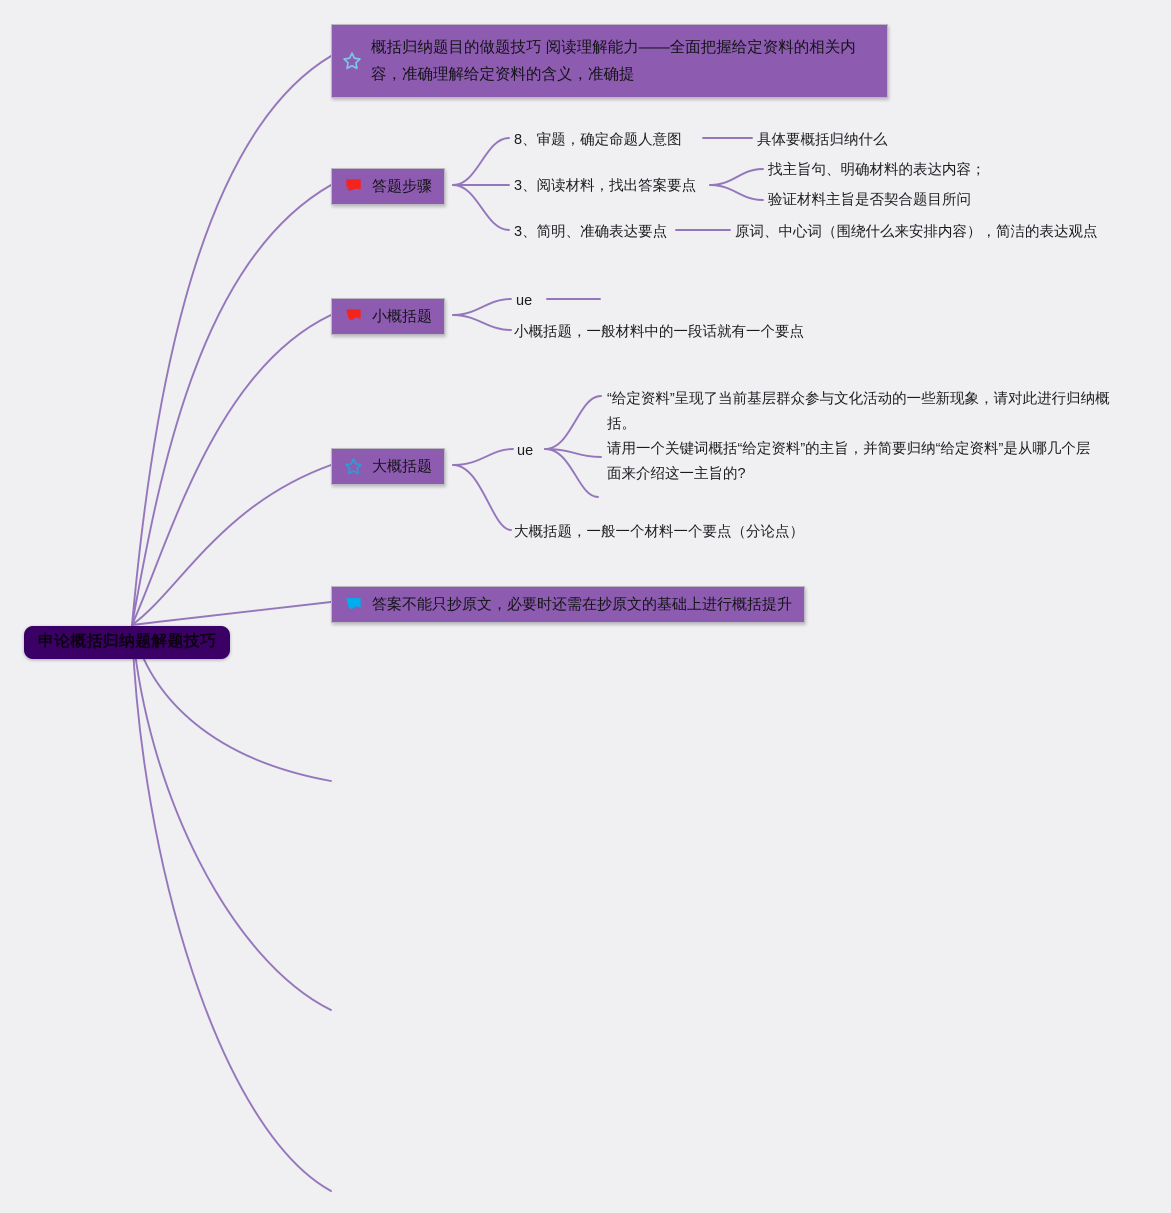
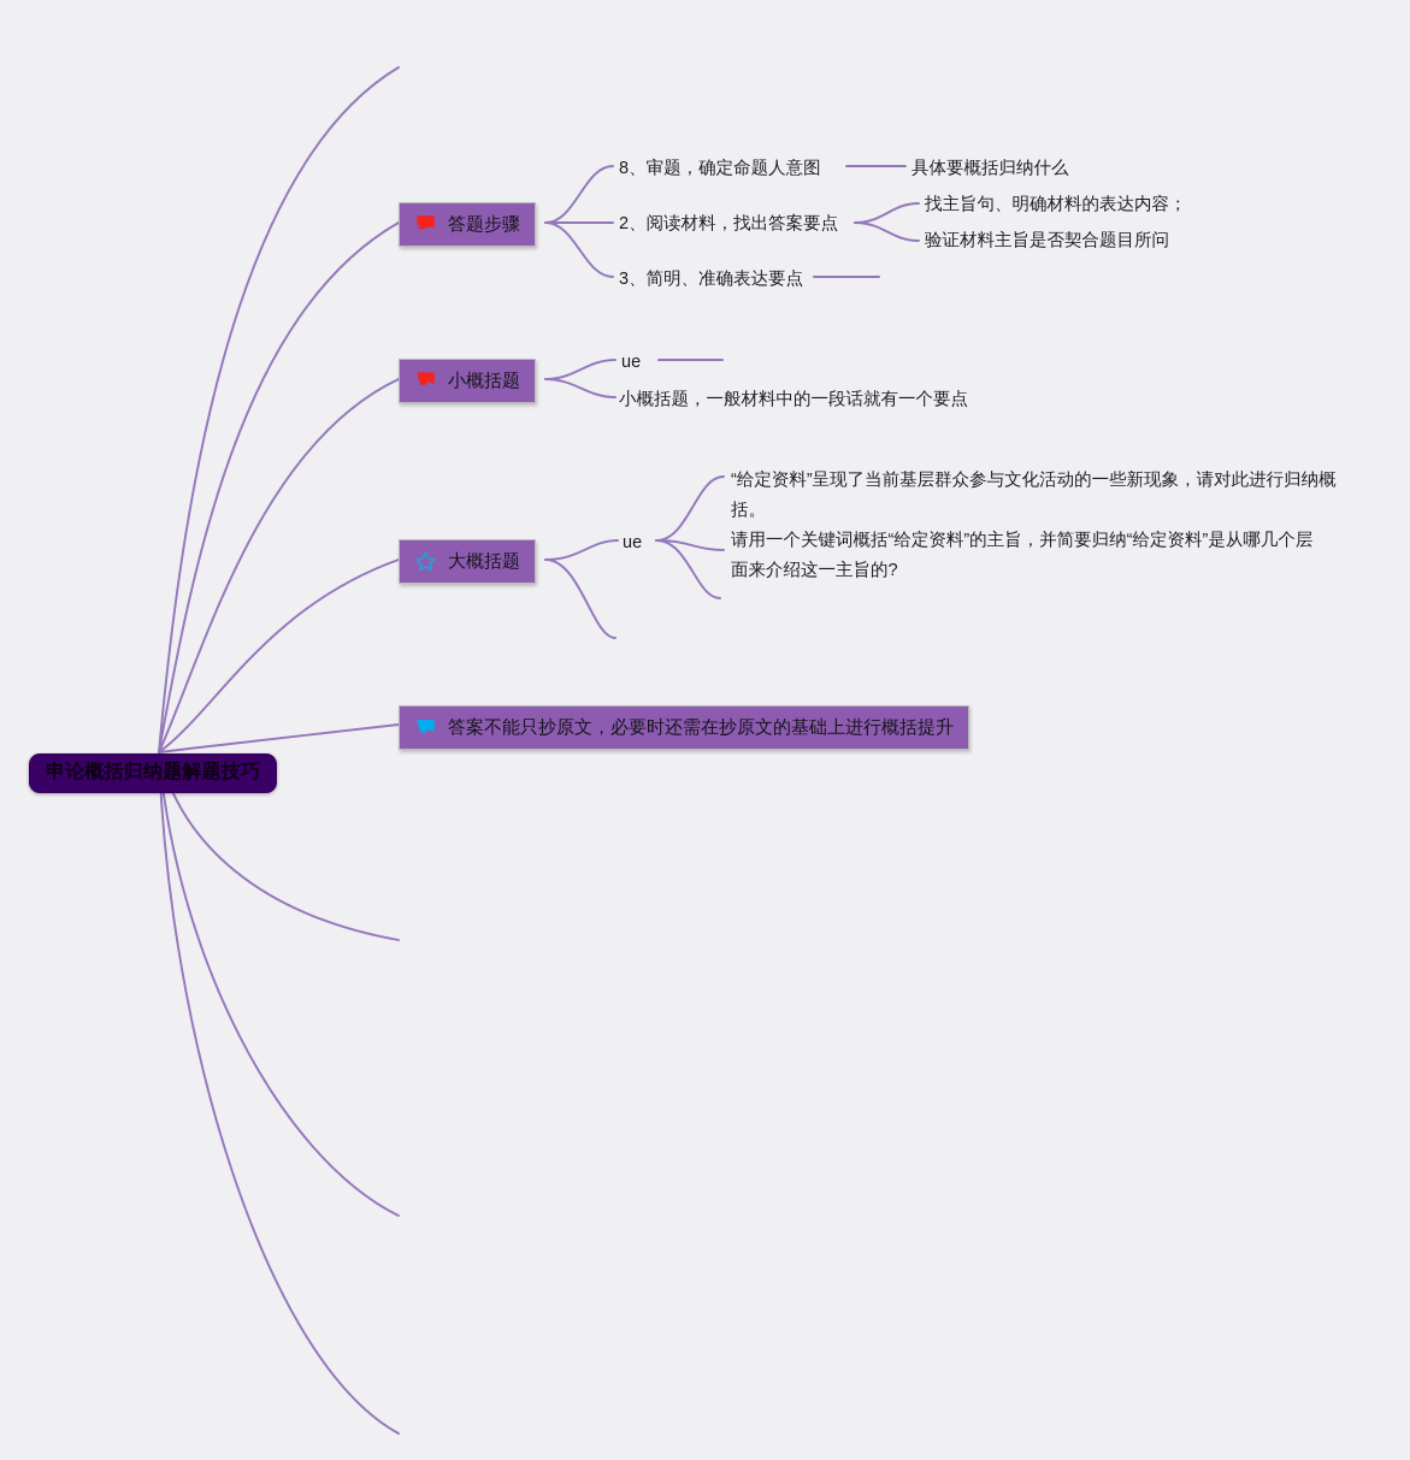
  申论概括归纳题解题技巧
- 概括归纳题目的做题技巧 阅读理解能力——全面把握给定资料的相关内容，准确理解给定资料的含义，准确提
  答题步骤
  8、审题，确定命题人意图
  具体要概括归纳什么
- 3、阅读材料，找出答案要点
+ 2、阅读材料，找出答案要点
  找主旨句、明确材料的表达内容；
  验证材料主旨是否契合题目所问
  3、简明、准确表达要点
- 原词、中心词（围绕什么来安排内容），简洁的表达观点
  小概括题
  ue
  小概括题，一般材料中的一段话就有一个要点
  大概括题
  ue
  “给定资料”呈现了当前基层群众参与文化活动的一些新现象，请对此进行归纳概括。
  请用一个关键词概括“给定资料”的主旨，并简要归纳“给定资料”是从哪几个层面来介绍这一主旨的?
- 大概括题，一般一个材料一个要点（分论点）
  答案不能只抄原文，必要时还需在抄原文的基础上进行概括提升
